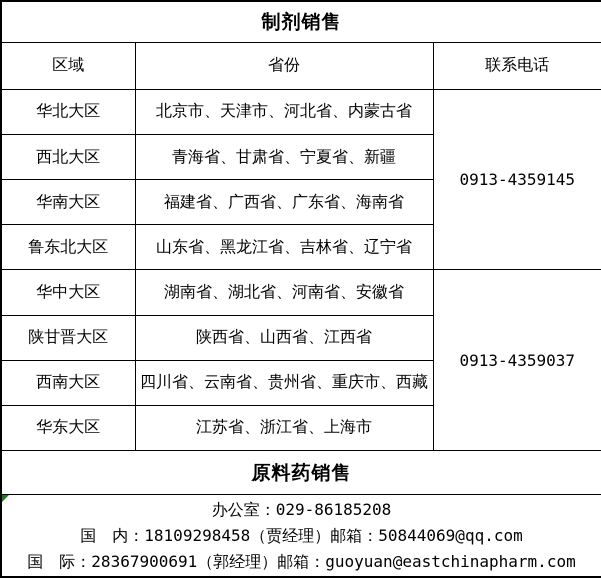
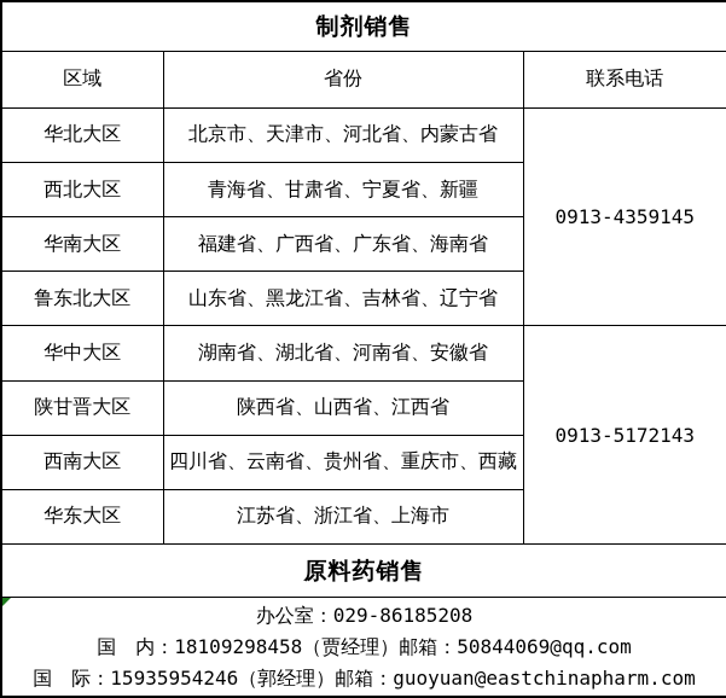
  制剂销售
  区域	省份	联系电话
  华北大区	北京市、天津市、河北省、内蒙古省	0913-4359145
  西北大区	青海省、甘肃省、宁夏省、新疆
  华南大区	福建省、广西省、广东省、海南省
  鲁东北大区	山东省、黑龙江省、吉林省、辽宁省
- 华中大区	湖南省、湖北省、河南省、安徽省	0913-4359037
+ 华中大区	湖南省、湖北省、河南省、安徽省	0913-5172143
  陕甘晋大区	陕西省、山西省、江西省
  西南大区	四川省、云南省、贵州省、重庆市、西藏
  华东大区	江苏省、浙江省、上海市
  原料药销售
- 办公室：029-86185208 国 内：18109298458（贾经理）邮箱：50844069@qq.com 国 际：28367900691（郭经理）邮箱：guoyuan@eastchinapharm.com
+ 办公室：029-86185208 国 内：18109298458（贾经理）邮箱：50844069@qq.com 国 际：15935954246（郭经理）邮箱：guoyuan@eastchinapharm.com
